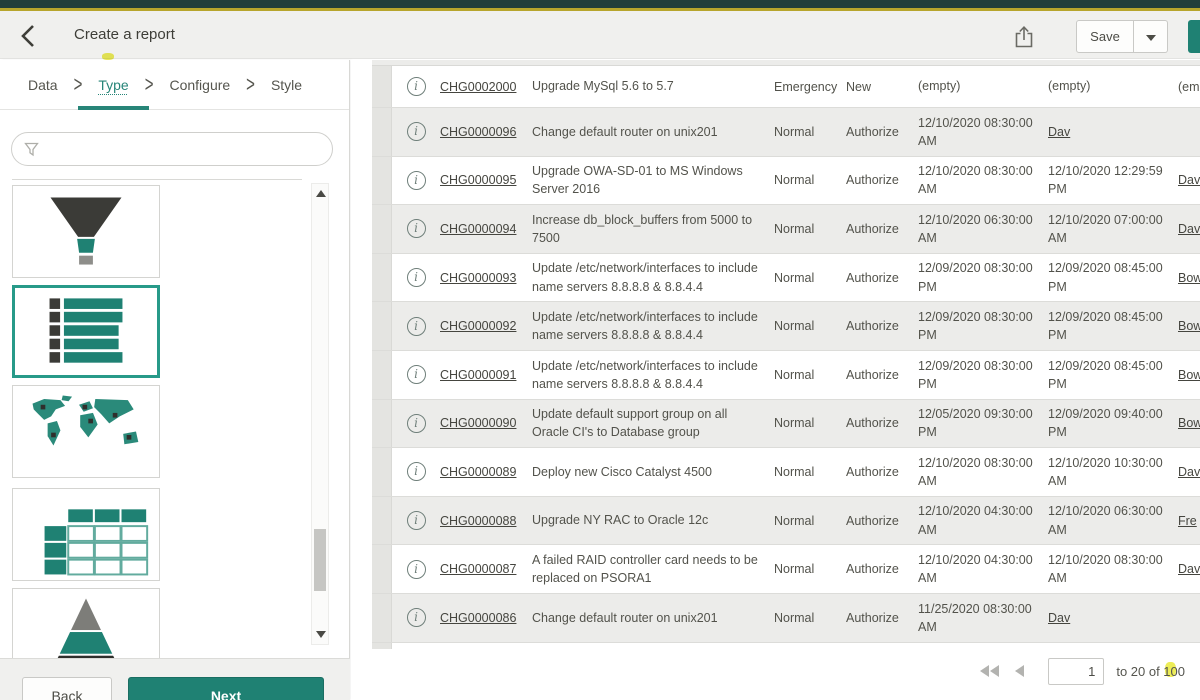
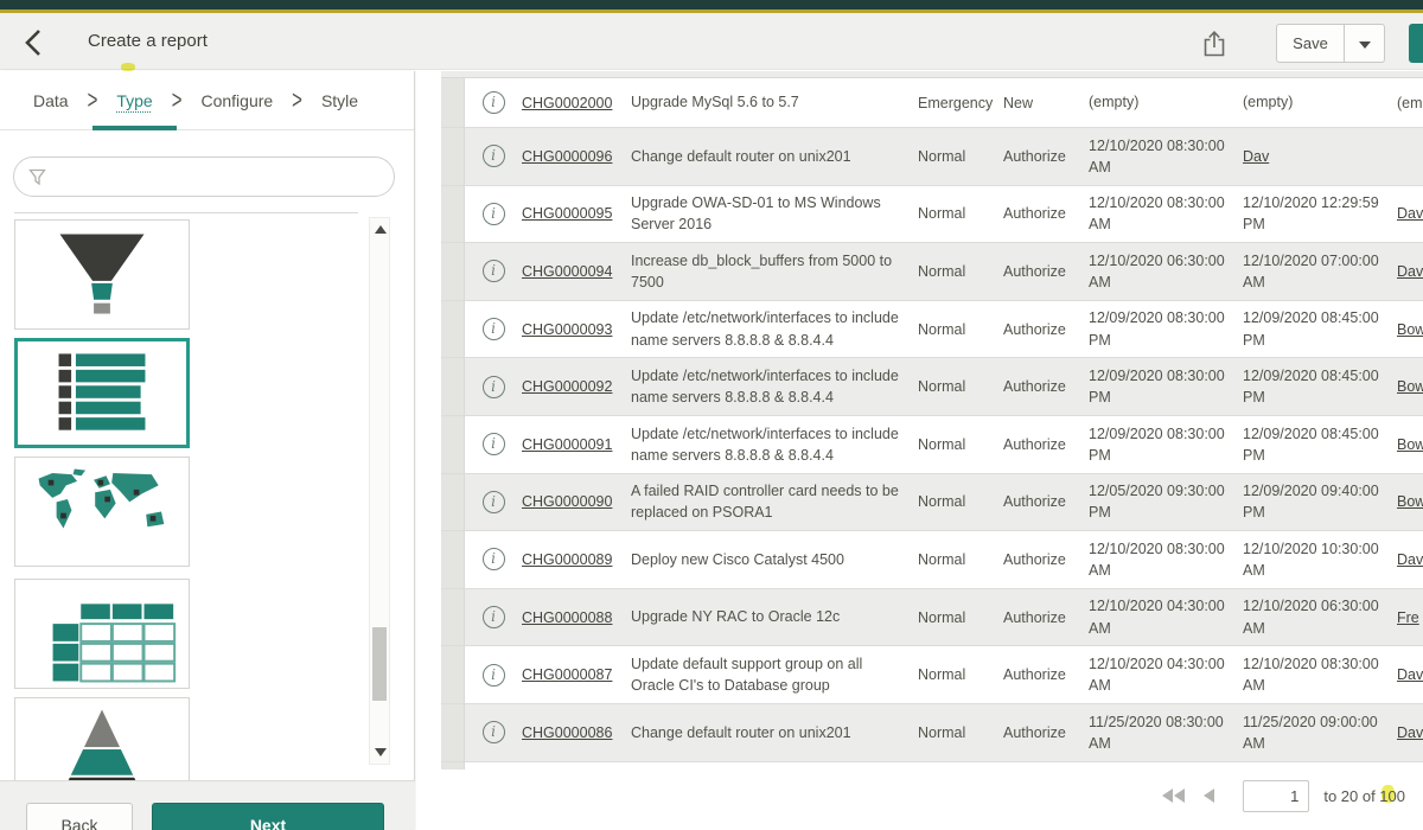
  Create a report
  Save
  Data
  >
  Type
  >
  Configure
  >
  Style
  Back
  Next
  i
  CHG0002000
  Upgrade MySql 5.6 to 5.7
  Emergency
  New
  (empty)
  (empty)
  i
  CHG0000096
  Change default router on unix201
  Normal
  Authorize
  12/10/2020 08:30:00 AM
  Dav
  i
  CHG0000095
  Upgrade OWA-SD-01 to MS Windows Server 2016
  Normal
  Authorize
  12/10/2020 08:30:00 AM
  12/10/2020 12:29:59 PM
  Dav
  i
  CHG0000094
  Increase db_block_buffers from 5000 to 7500
  Normal
  Authorize
  12/10/2020 06:30:00 AM
  12/10/2020 07:00:00 AM
  Dav
  i
  CHG0000093
  Update /etc/network/interfaces to include name servers 8.8.8.8 & 8.8.4.4
  Normal
  Authorize
  12/09/2020 08:30:00 PM
  12/09/2020 08:45:00 PM
  Bow
  i
  CHG0000092
  Update /etc/network/interfaces to include name servers 8.8.8.8 & 8.8.4.4
  Normal
  Authorize
  12/09/2020 08:30:00 PM
  12/09/2020 08:45:00 PM
  Bow
  i
  CHG0000091
  Update /etc/network/interfaces to include name servers 8.8.8.8 & 8.8.4.4
  Normal
  Authorize
  12/09/2020 08:30:00 PM
  12/09/2020 08:45:00 PM
  Bow
  i
  CHG0000090
- Update default support group on all Oracle CI's to Database group
+ A failed RAID controller card needs to be replaced on PSORA1
  Normal
  Authorize
  12/05/2020 09:30:00 PM
  12/09/2020 09:40:00 PM
  Bow
  i
  CHG0000089
  Deploy new Cisco Catalyst 4500
  Normal
  Authorize
  12/10/2020 08:30:00 AM
  12/10/2020 10:30:00 AM
  Dav
  i
  CHG0000088
  Upgrade NY RAC to Oracle 12c
  Normal
  Authorize
  12/10/2020 04:30:00 AM
  12/10/2020 06:30:00 AM
  Fre
  i
  CHG0000087
- A failed RAID controller card needs to be replaced on PSORA1
+ Update default support group on all Oracle CI's to Database group
  Normal
  Authorize
  12/10/2020 04:30:00 AM
  12/10/2020 08:30:00 AM
  Dav
  i
  CHG0000086
  Change default router on unix201
  Normal
  Authorize
  11/25/2020 08:30:00 AM
+ 11/25/2020 09:00:00 AM
  Dav
  1
  to 20 of 100
